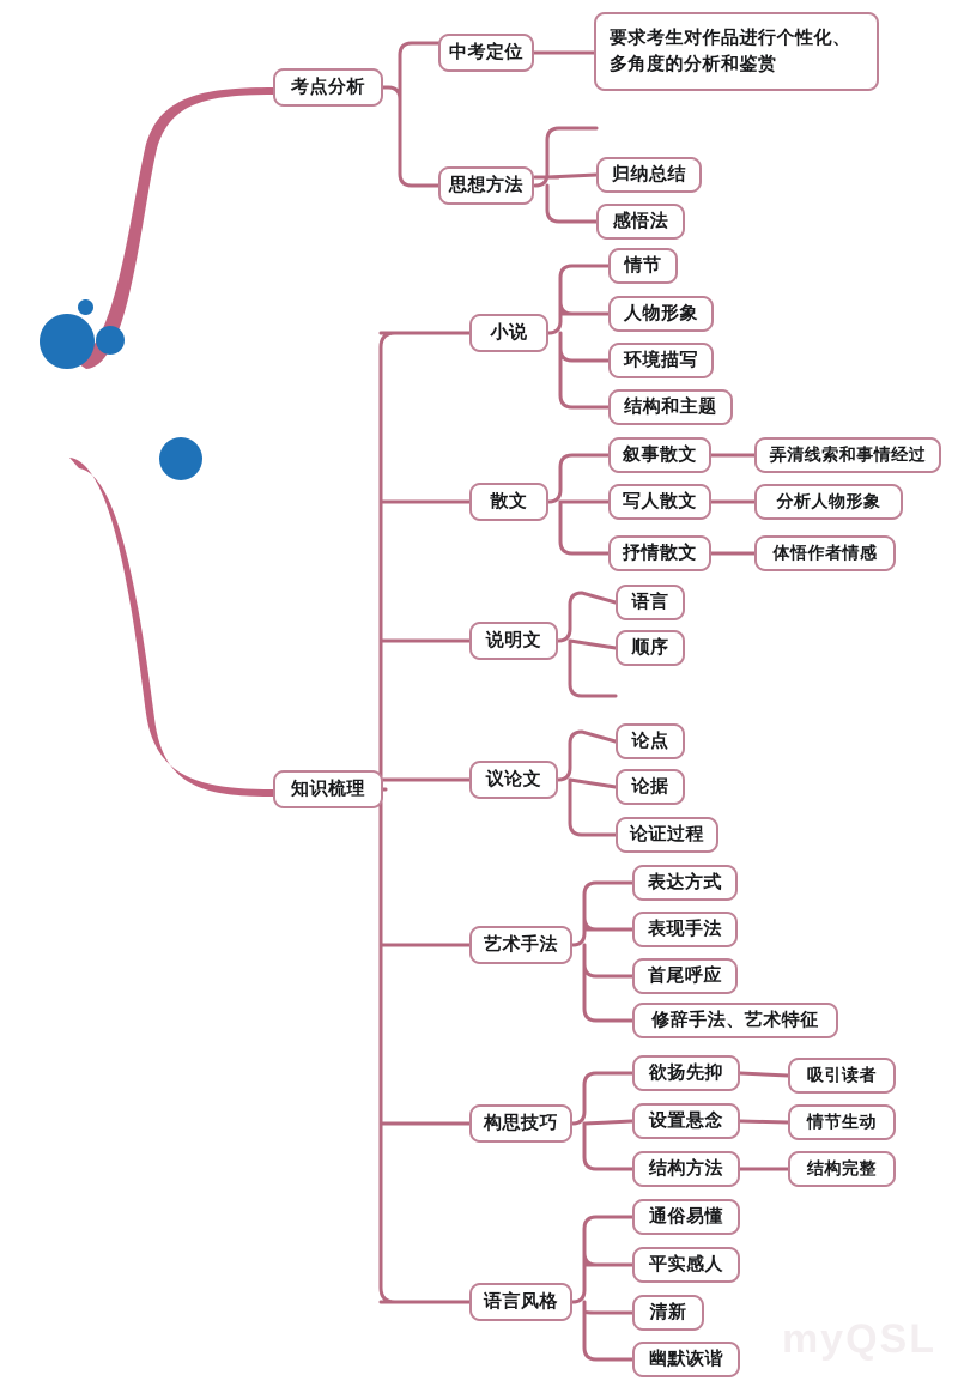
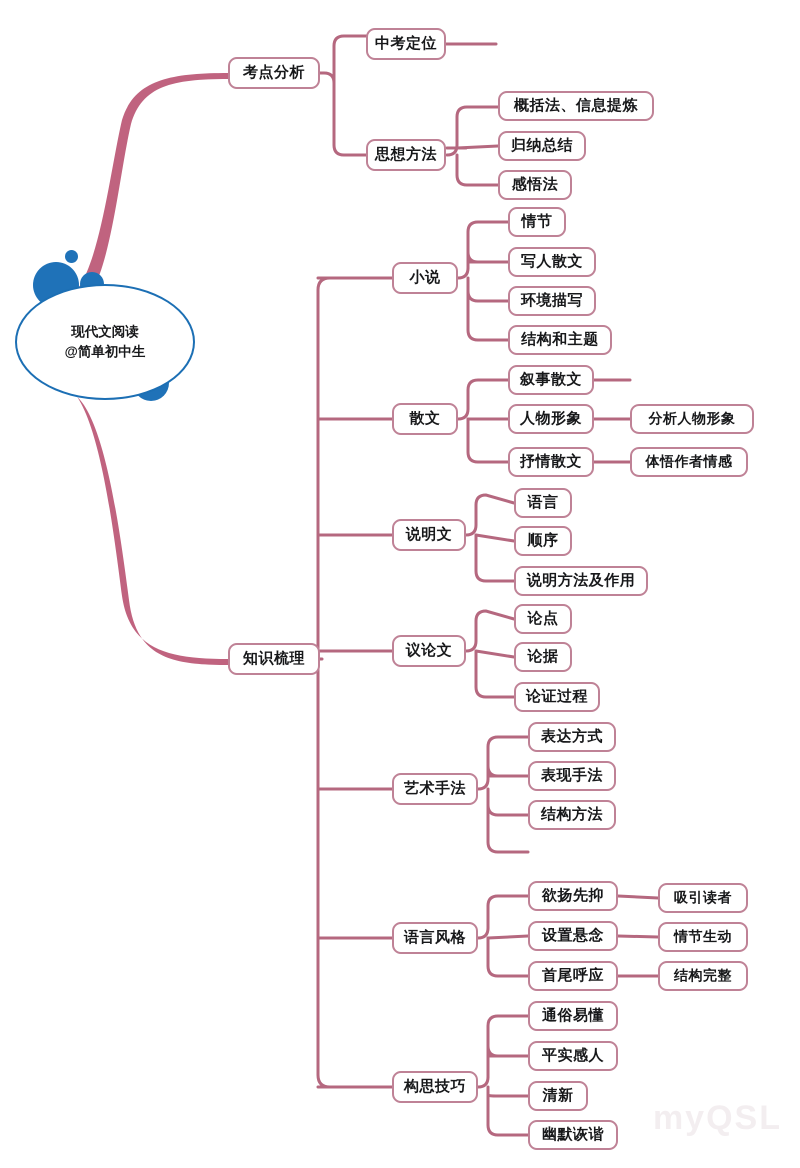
+ 现代文阅读
+ @简单初中生
  考点分析
  知识梳理
  中考定位
- 要求考生对作品进行个性化、 多角度的分析和鉴赏
  思想方法
+ 概括法、信息提炼
  归纳总结
  感悟法
  小说
  情节
- 人物形象
+ 写人散文
  环境描写
  结构和主题
  散文
  叙事散文
- 写人散文
+ 人物形象
  抒情散文
- 弄清线索和事情经过
  分析人物形象
  体悟作者情感
  说明文
  语言
  顺序
+ 说明方法及作用
  议论文
  论点
  论据
  论证过程
  艺术手法
  表达方式
  表现手法
- 首尾呼应
+ 结构方法
- 修辞手法、艺术特征
- 构思技巧
+ 语言风格
  欲扬先抑
  设置悬念
- 结构方法
+ 首尾呼应
  吸引读者
  情节生动
  结构完整
- 语言风格
+ 构思技巧
  通俗易懂
  平实感人
  清新
  幽默诙谐
